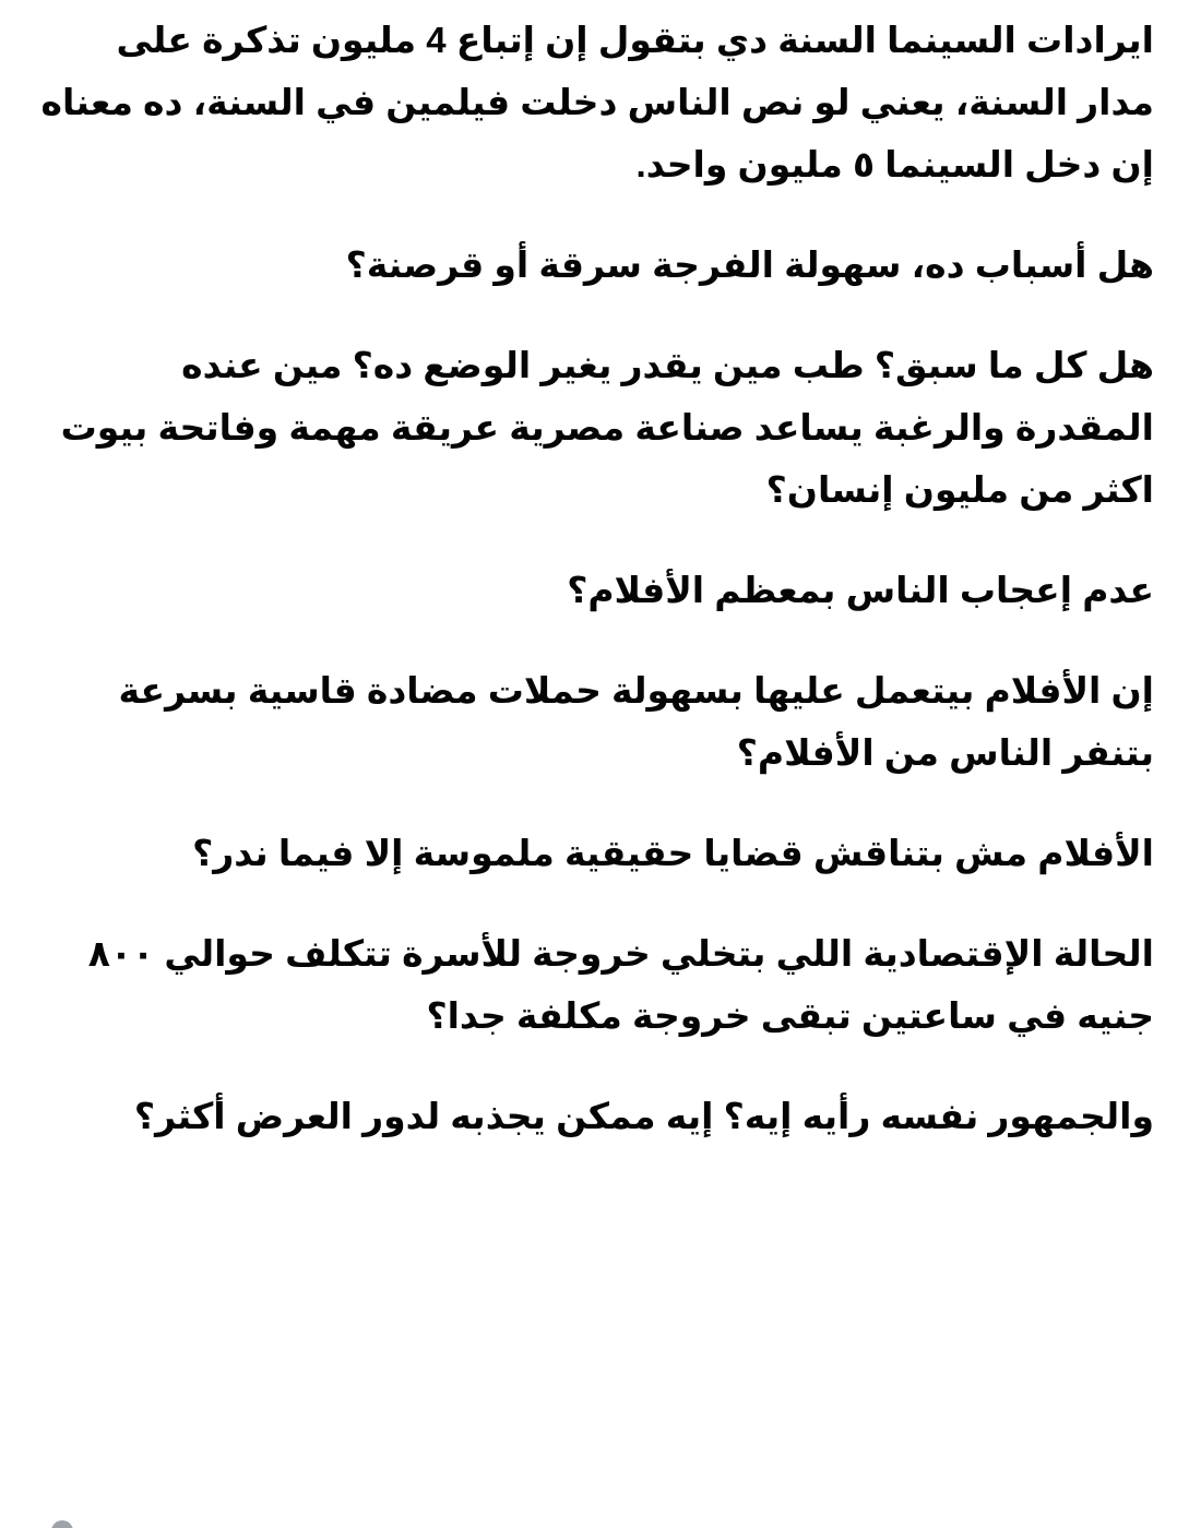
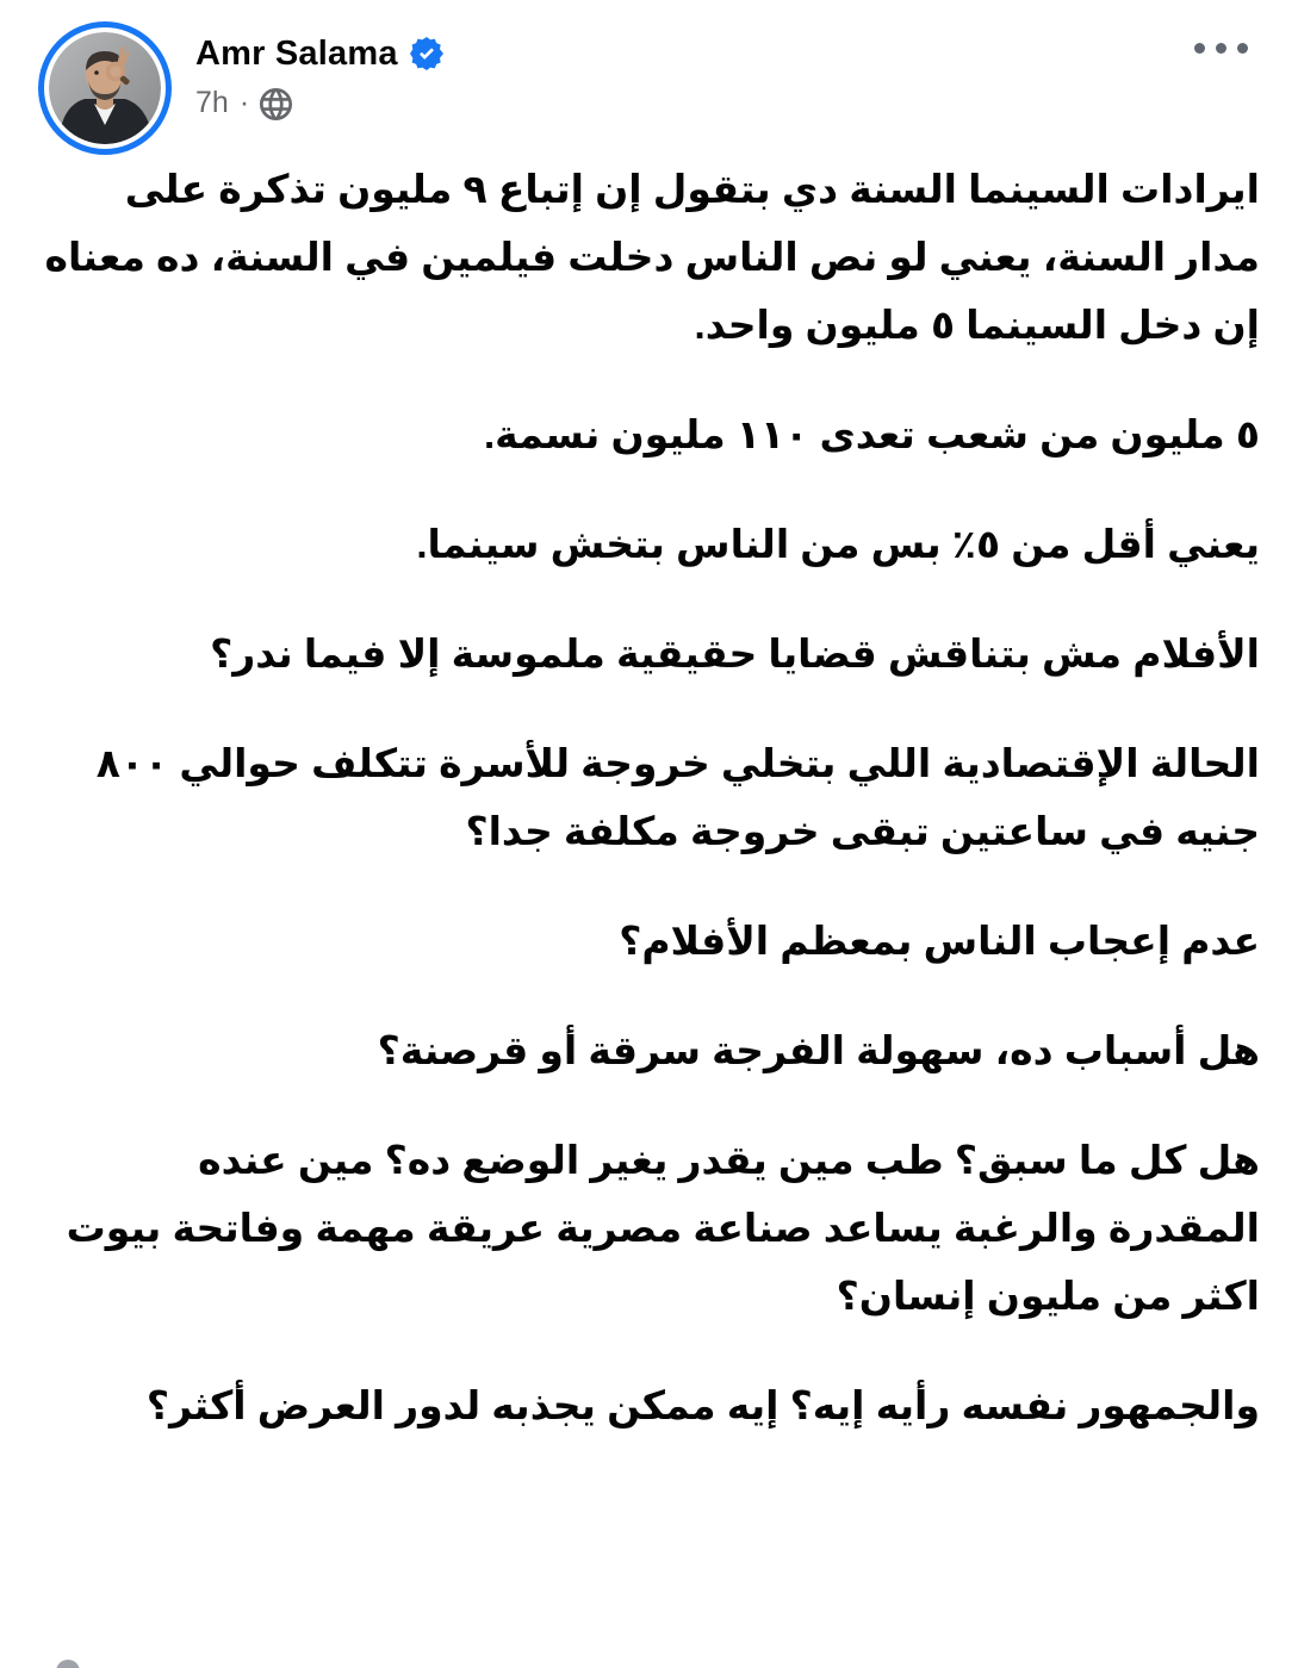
+ Amr Salama
+ 7h
+ ·
- ايرادات السينما السنة دي بتقول إن إتباع 4 مليون تذكرة على مدار السنة، يعني لو نص الناس دخلت فيلمين في السنة، ده معناه إن دخل السينما ٥ مليون واحد.
+ ايرادات السينما السنة دي بتقول إن إتباع ٩ مليون تذكرة على مدار السنة، يعني لو نص الناس دخلت فيلمين في السنة، ده معناه إن دخل السينما ٥ مليون واحد.
+ ٥ مليون من شعب تعدى ١١٠ مليون نسمة.
+ يعني أقل من ٥٪ بس من الناس بتخش سينما.
- هل أسباب ده، سهولة الفرجة سرقة أو قرصنة؟
+ الأفلام مش بتناقش قضايا حقيقية ملموسة إلا فيما ندر؟
- هل كل ما سبق؟ طب مين يقدر يغير الوضع ده؟ مين عنده المقدرة والرغبة يساعد صناعة مصرية عريقة مهمة وفاتحة بيوت اكثر من مليون إنسان؟
+ الحالة الإقتصادية اللي بتخلي خروجة للأسرة تتكلف حوالي ٨٠٠ جنيه في ساعتين تبقى خروجة مكلفة جدا؟
  عدم إعجاب الناس بمعظم الأفلام؟
- إن الأفلام بيتعمل عليها بسهولة حملات مضادة قاسية بسرعة بتنفر الناس من الأفلام؟
- الأفلام مش بتناقش قضايا حقيقية ملموسة إلا فيما ندر؟
+ هل أسباب ده، سهولة الفرجة سرقة أو قرصنة؟
- الحالة الإقتصادية اللي بتخلي خروجة للأسرة تتكلف حوالي ٨٠٠ جنيه في ساعتين تبقى خروجة مكلفة جدا؟
+ هل كل ما سبق؟ طب مين يقدر يغير الوضع ده؟ مين عنده المقدرة والرغبة يساعد صناعة مصرية عريقة مهمة وفاتحة بيوت اكثر من مليون إنسان؟
  والجمهور نفسه رأيه إيه؟ إيه ممكن يجذبه لدور العرض أكثر؟
